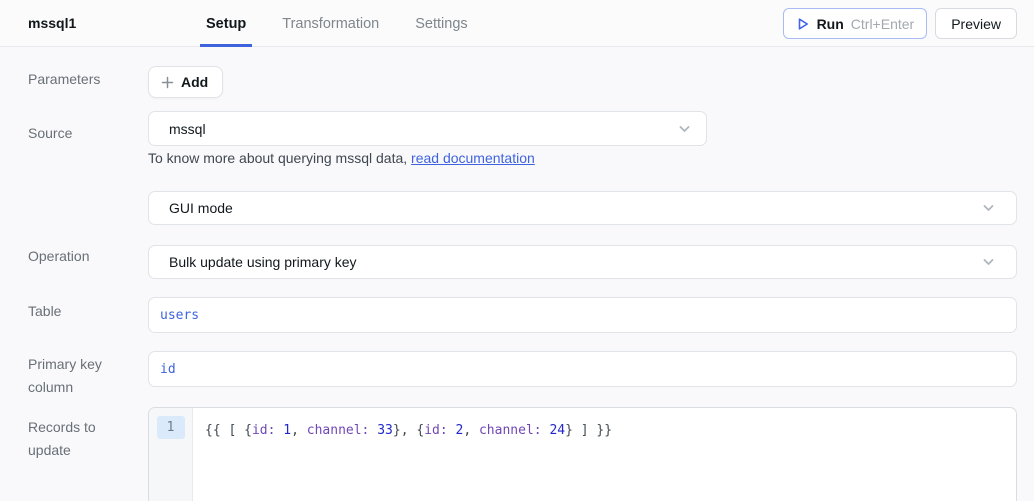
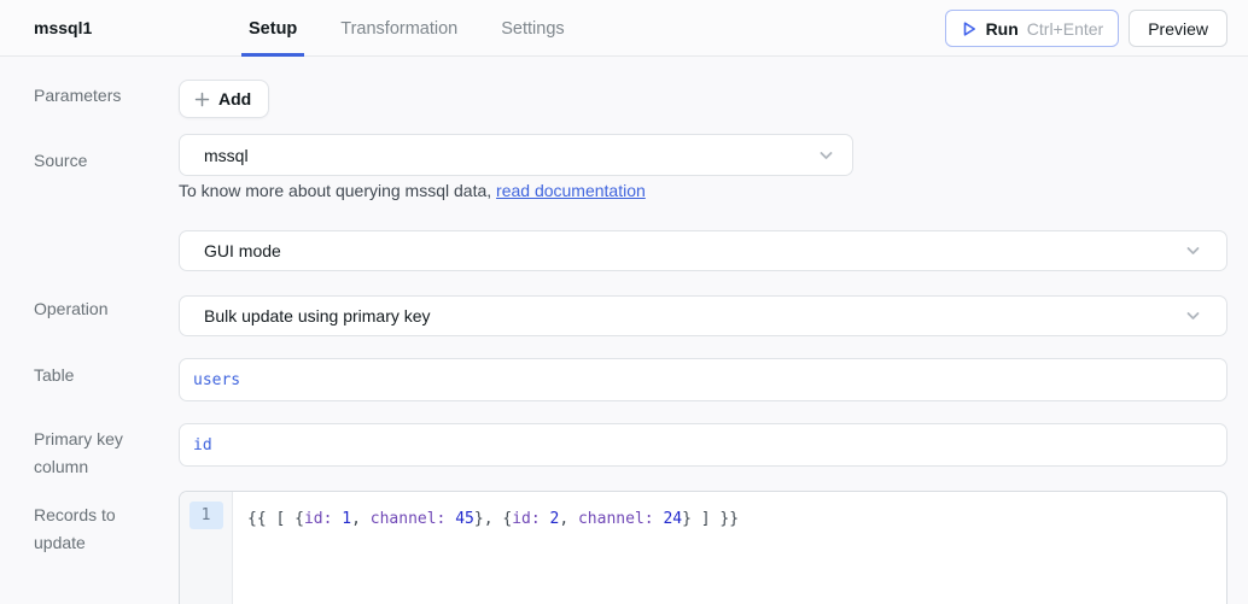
  mssql1
  Setup
  Transformation
  Settings
  Run
  Ctrl+Enter
  Preview
  Parameters
  Add
  Source
  mssql
  To know more about querying mssql data, read documentation
  GUI mode
  Operation
  Bulk update using primary key
  Table
  users
  Primary key column
  id
  Records to update
  1
- {{ [ {id: 1, channel: 33}, {id: 2, channel: 24} ] }}
+ {{ [ {id: 1, channel: 45}, {id: 2, channel: 24} ] }}
